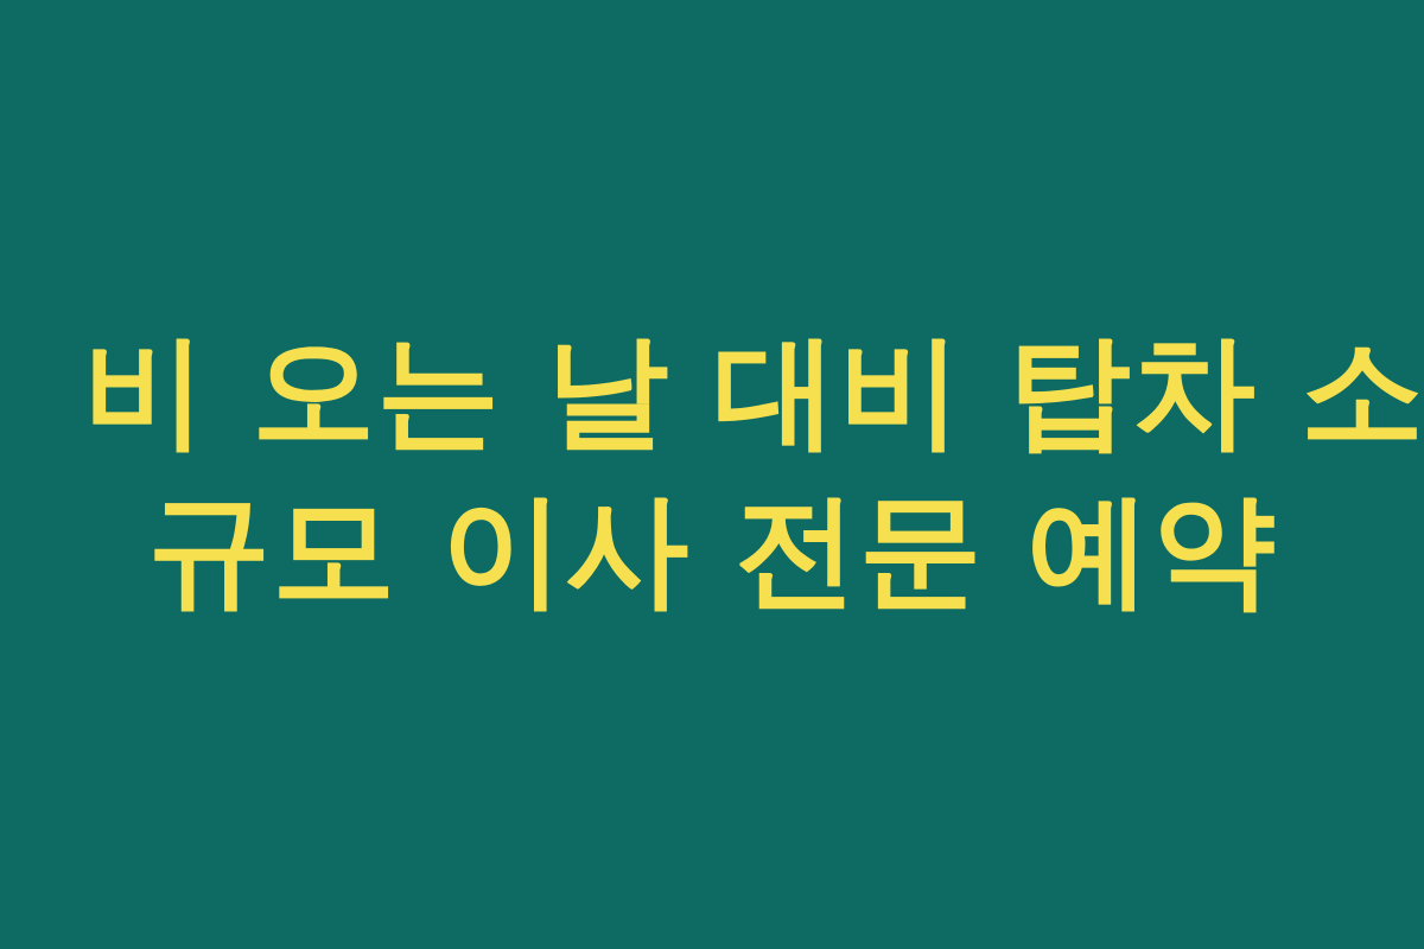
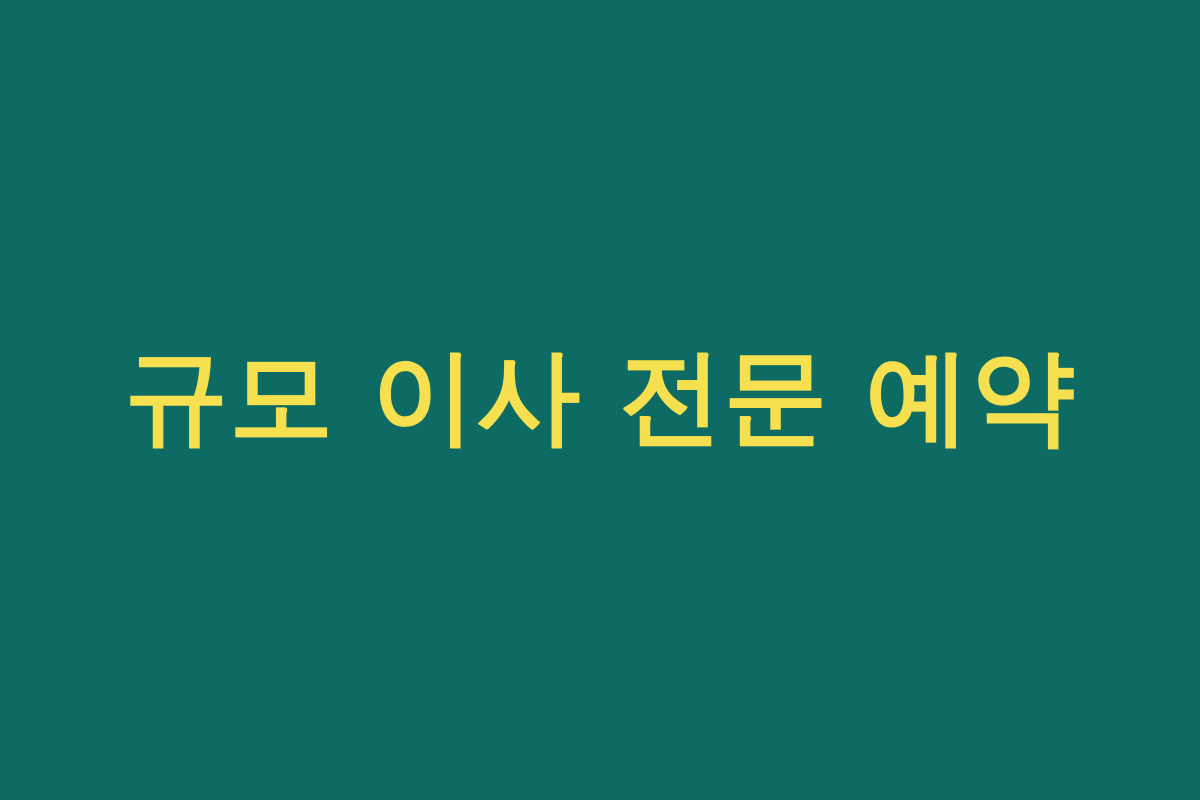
- 비 오는 날 대비 탑차 소
  규모 이사 전문 예약
